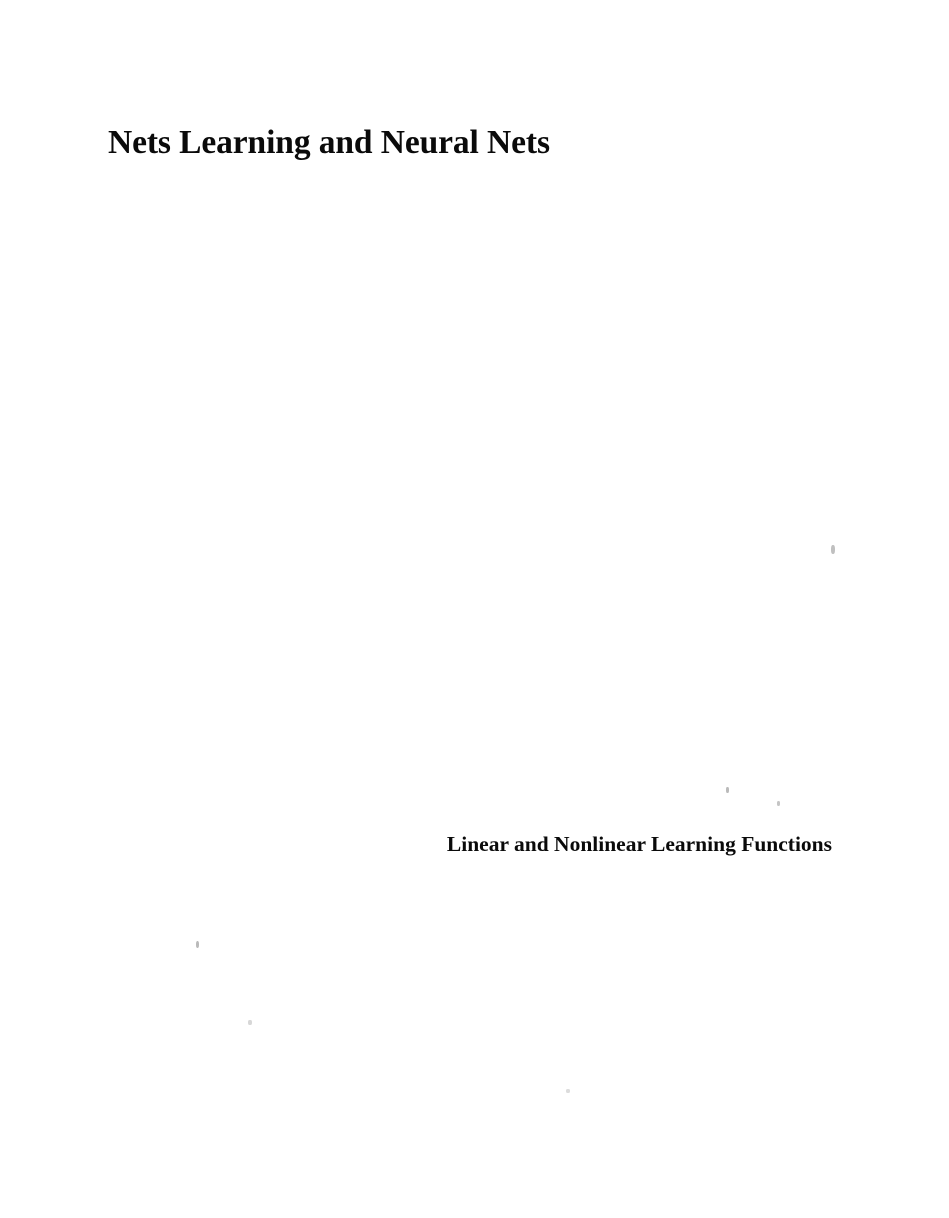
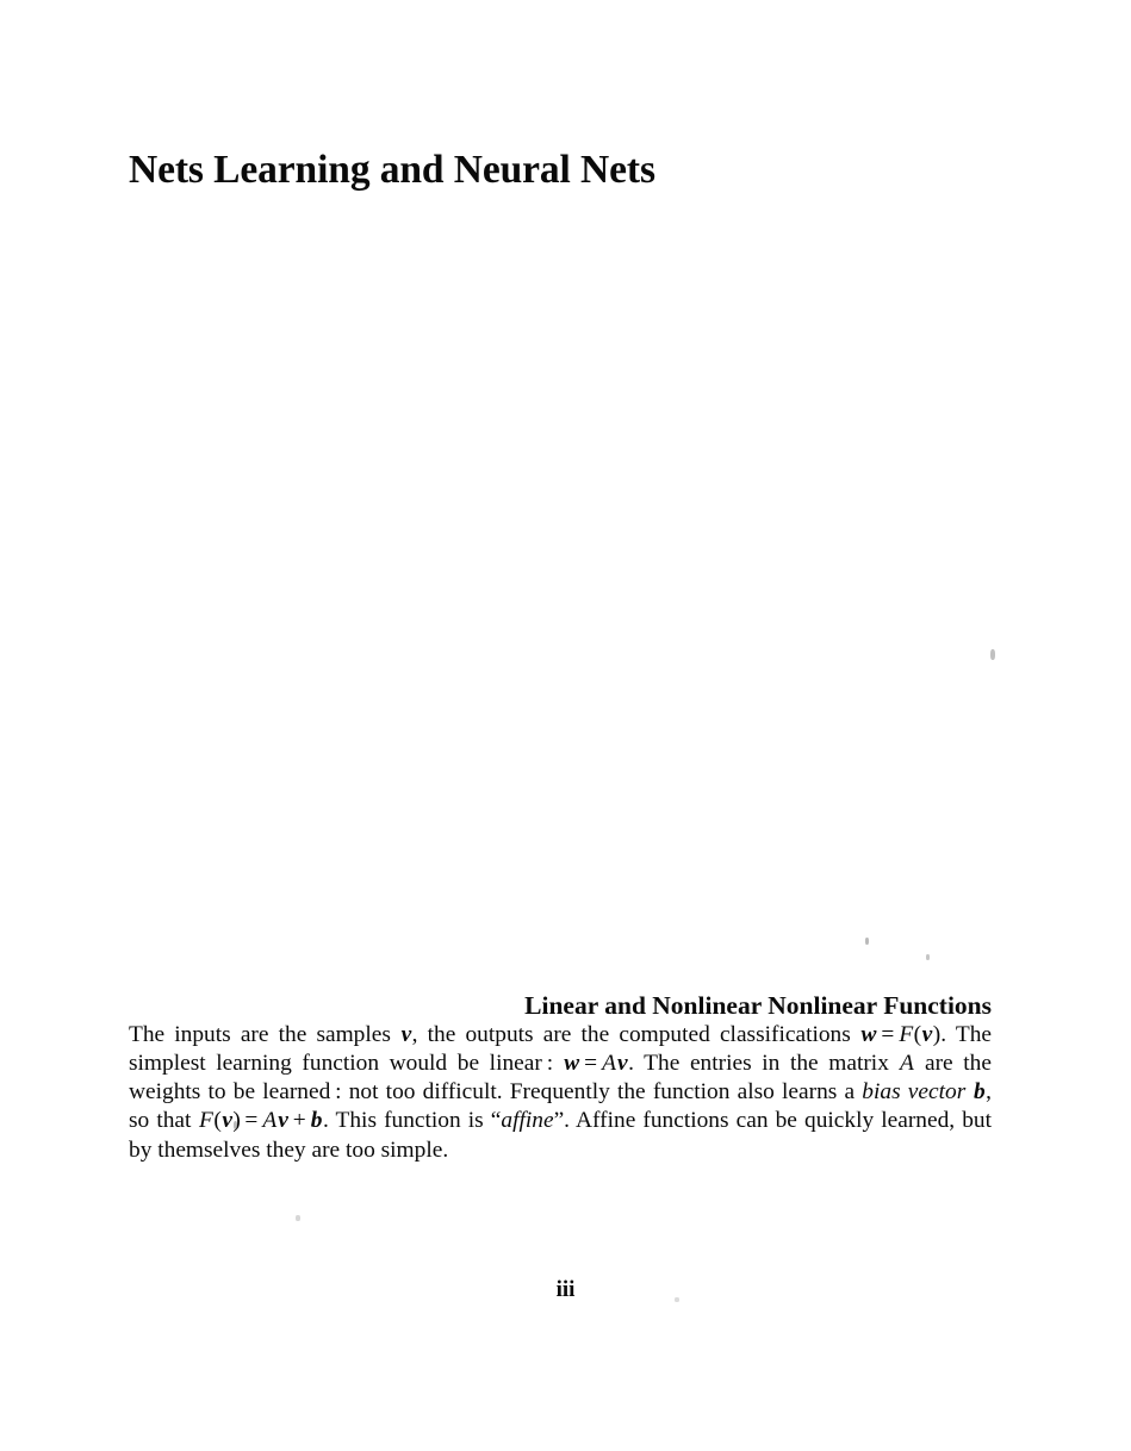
  Nets Learning and Neural Nets
- Linear and Nonlinear Learning Functions
+ Linear and Nonlinear Nonlinear Functions
+ The inputs are the samples v, the outputs are the computed classifications w = F(v). The simplest learning function would be linear : w = Av. The entries in the matrix A are the weights to be learned : not too difficult. Frequently the function also learns a bias vector b, so that F(v) = Av + b. This function is “affine”. Affine functions can be quickly learned, but by themselves they are too simple.
+ iii
